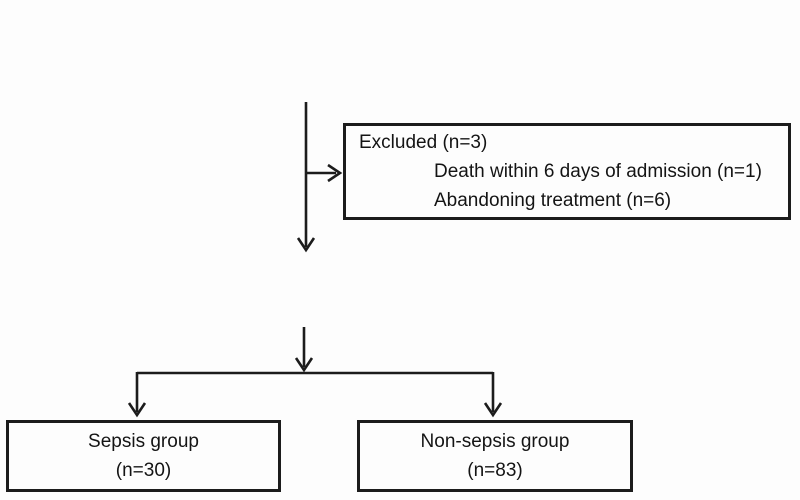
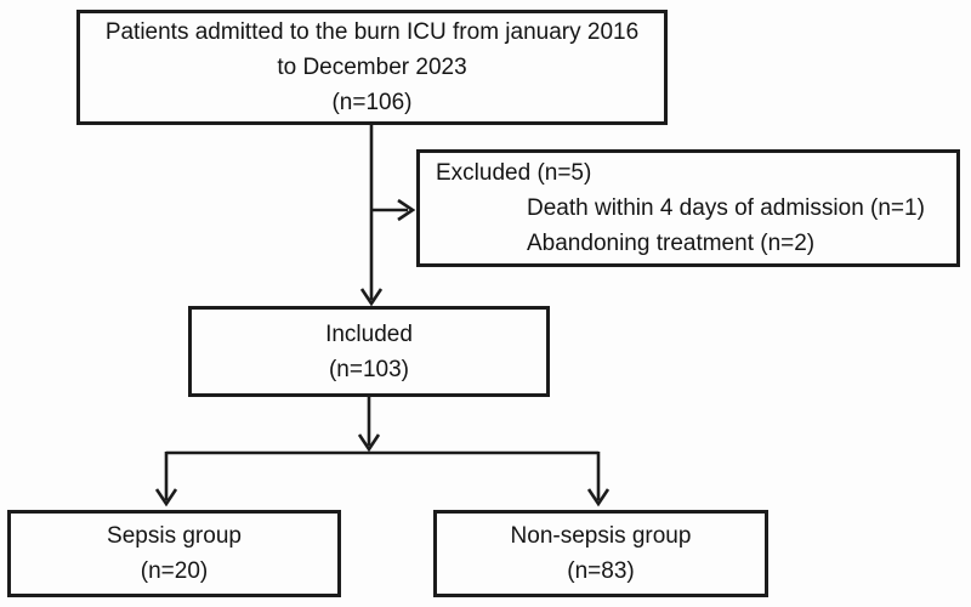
+ Patients admitted to the burn ICU from january 2016
+ to December 2023
+ (n=106)
- Excluded (n=3)
+ Excluded (n=5)
- Death within 6 days of admission (n=1)
+ Death within 4 days of admission (n=1)
- Abandoning treatment (n=6)
+ Abandoning treatment (n=2)
+ Included
+ (n=103)
  Sepsis group
- (n=30)
+ (n=20)
  Non-sepsis group
  (n=83)
